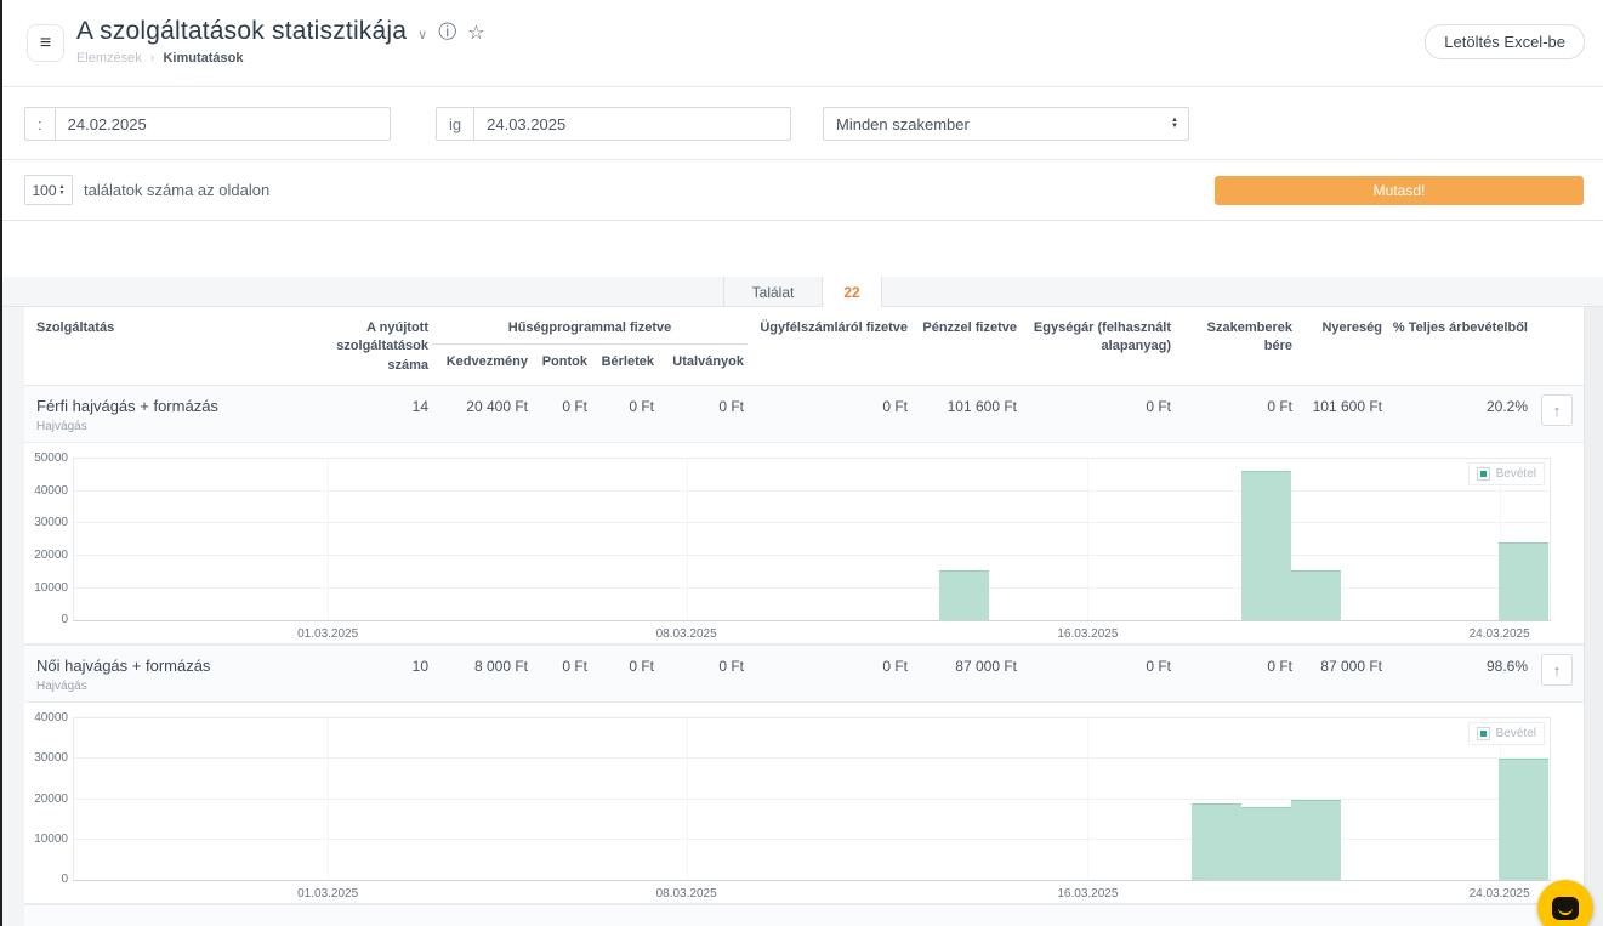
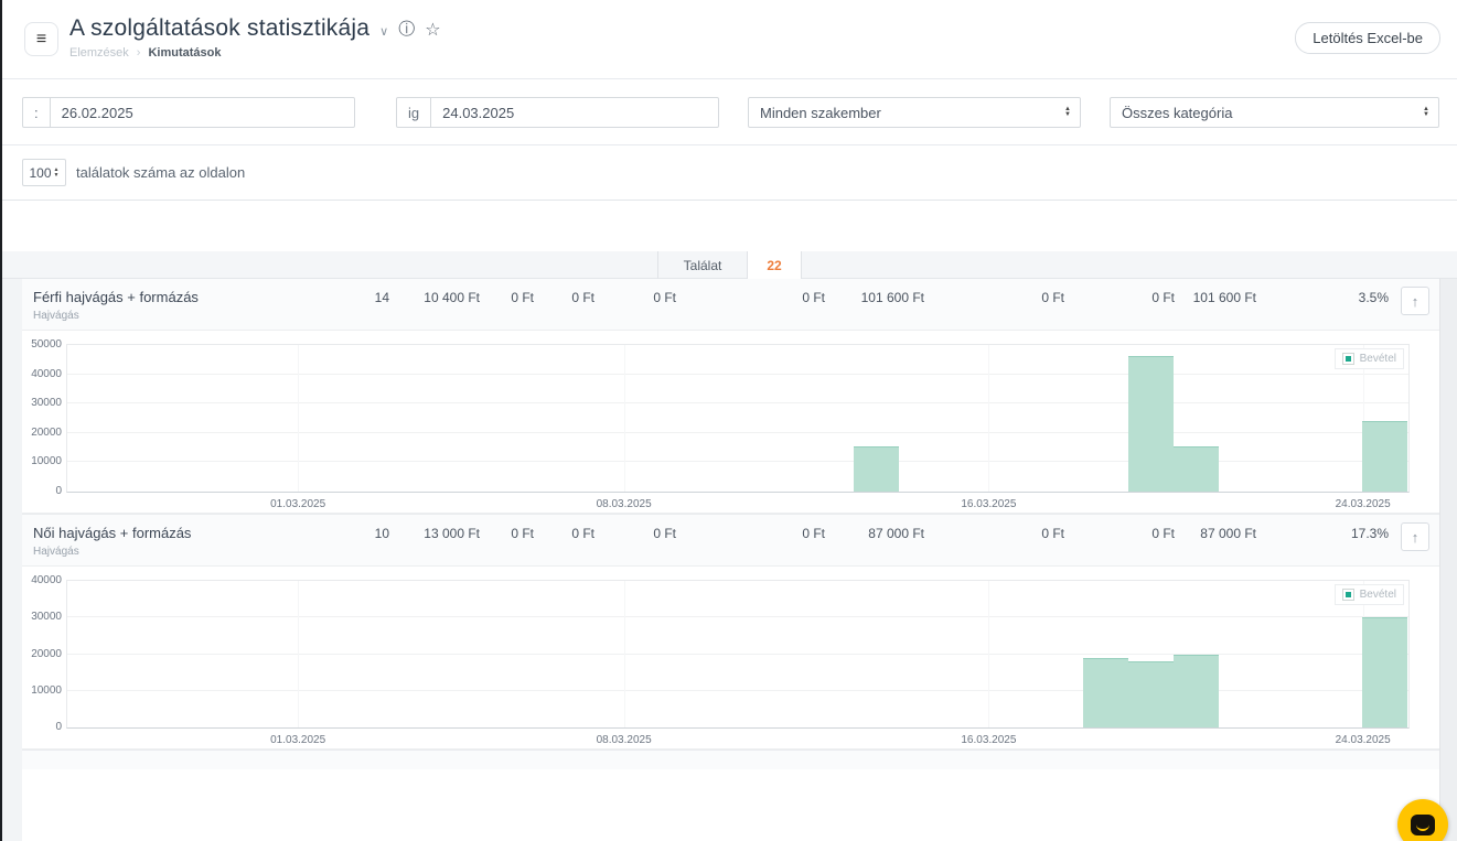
  ≡
  A szolgáltatások statisztikája
  ∨
  ⓘ
  ☆
  Elemzések
  ›
  Kimutatások
  Letöltés Excel-be
  :
- 24.02.2025
+ 26.02.2025
  ig
  24.03.2025
  Minden szakember
+ Összes kategória
  100
  találatok száma az oldalon
- Mutasd!
  Találat
  22
- Szolgáltatás
- A nyújtott szolgáltatások száma
- Hűségprogrammal fizetve
- Ügyfélszámláról fizetve
- Pénzzel fizetve
- Egységár (felhasznált alapanyag)
- Szakemberek bére
- Nyereség
- % Teljes árbevételből
- Kedvezmény
- Pontok
- Bérletek
- Utalványok
  Férfi hajvágás + formázás
  Hajvágás
  14
- 20 400 Ft
+ 10 400 Ft
  0 Ft
  0 Ft
  0 Ft
  0 Ft
  101 600 Ft
  0 Ft
  0 Ft
  101 600 Ft
- 20.2%
+ 3.5%
  ↑
  0
  10000
  20000
  30000
  40000
  50000
  01.03.2025
  08.03.2025
  16.03.2025
  24.03.2025
  Bevétel
  Női hajvágás + formázás
  Hajvágás
  10
- 8 000 Ft
+ 13 000 Ft
  0 Ft
  0 Ft
  0 Ft
  0 Ft
  87 000 Ft
  0 Ft
  0 Ft
  87 000 Ft
- 98.6%
+ 17.3%
  ↑
  0
  10000
  20000
  30000
  40000
  01.03.2025
  08.03.2025
  16.03.2025
  24.03.2025
  Bevétel
